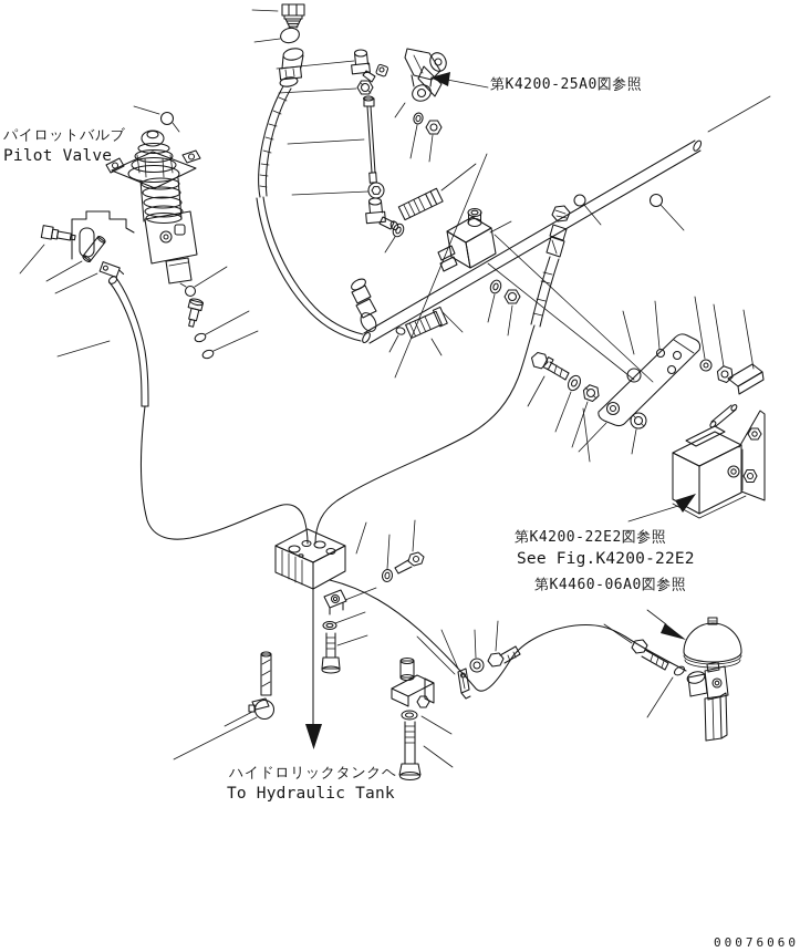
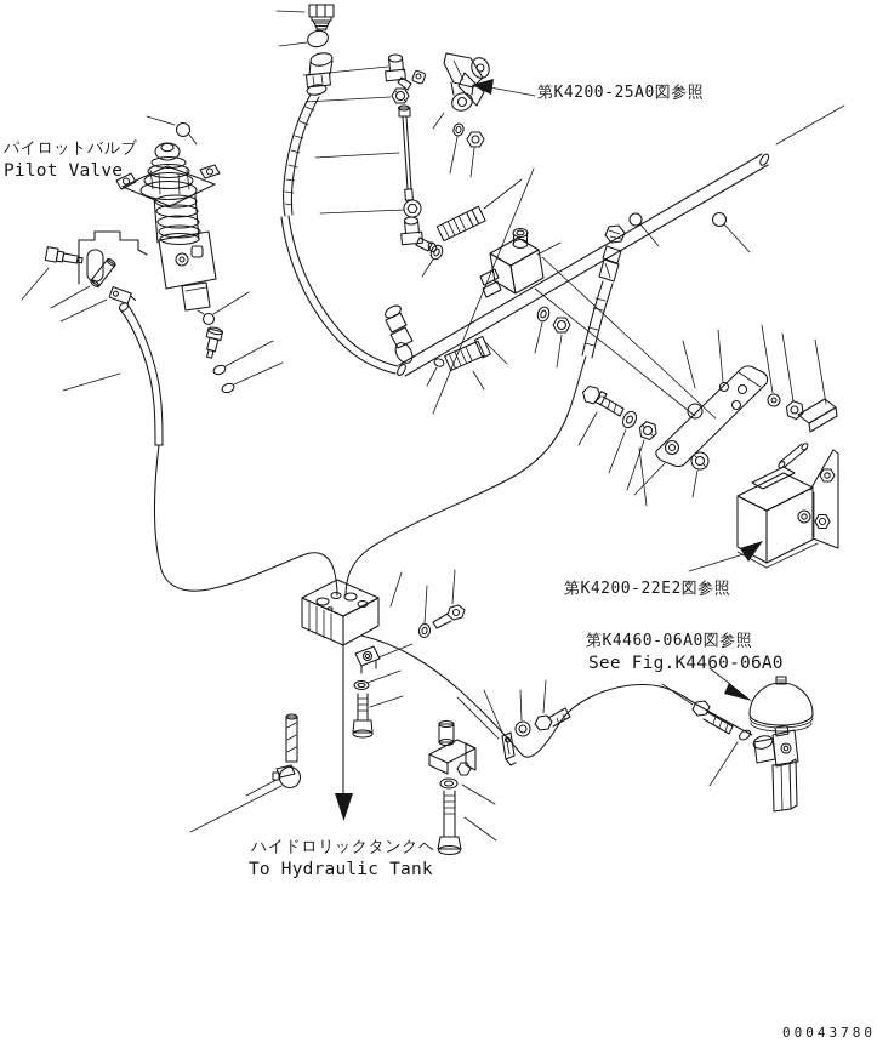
  パイロットバルブ
  Pilot Valve
  第K4200-25A0図参照
  第K4200-22E2図参照
- See Fig.K4200-22E2
  第K4460-06A0図参照
+ See Fig.K4460-06A0
  ハイドロリックタンクヘ
  To Hydraulic Tank
- 00076060
+ 00043780
